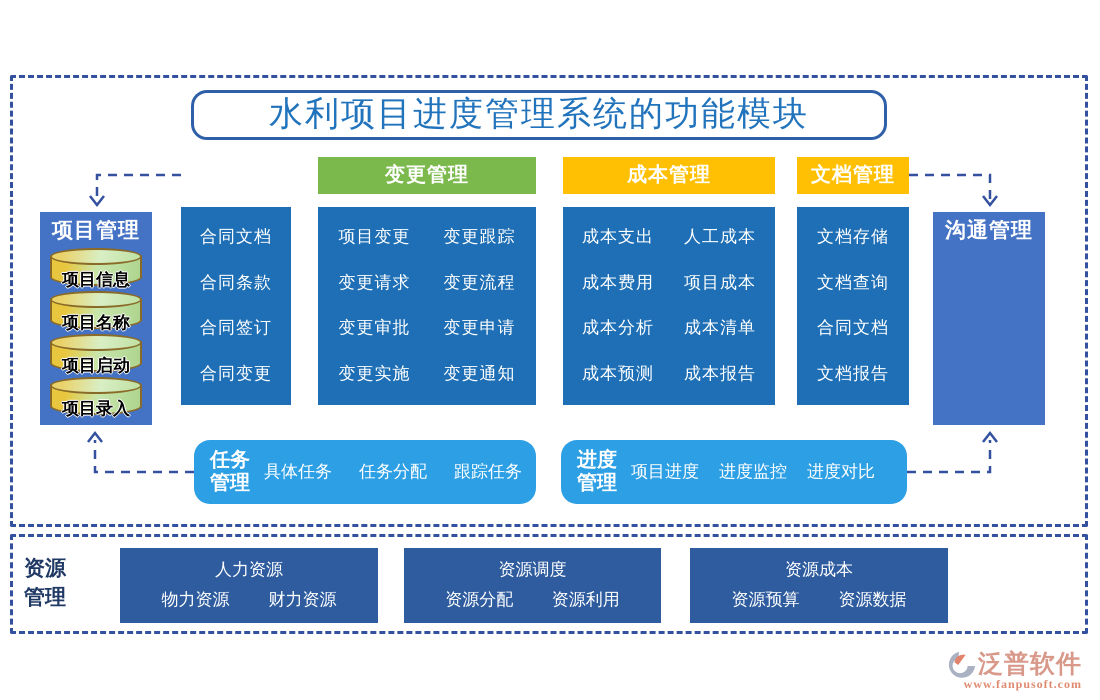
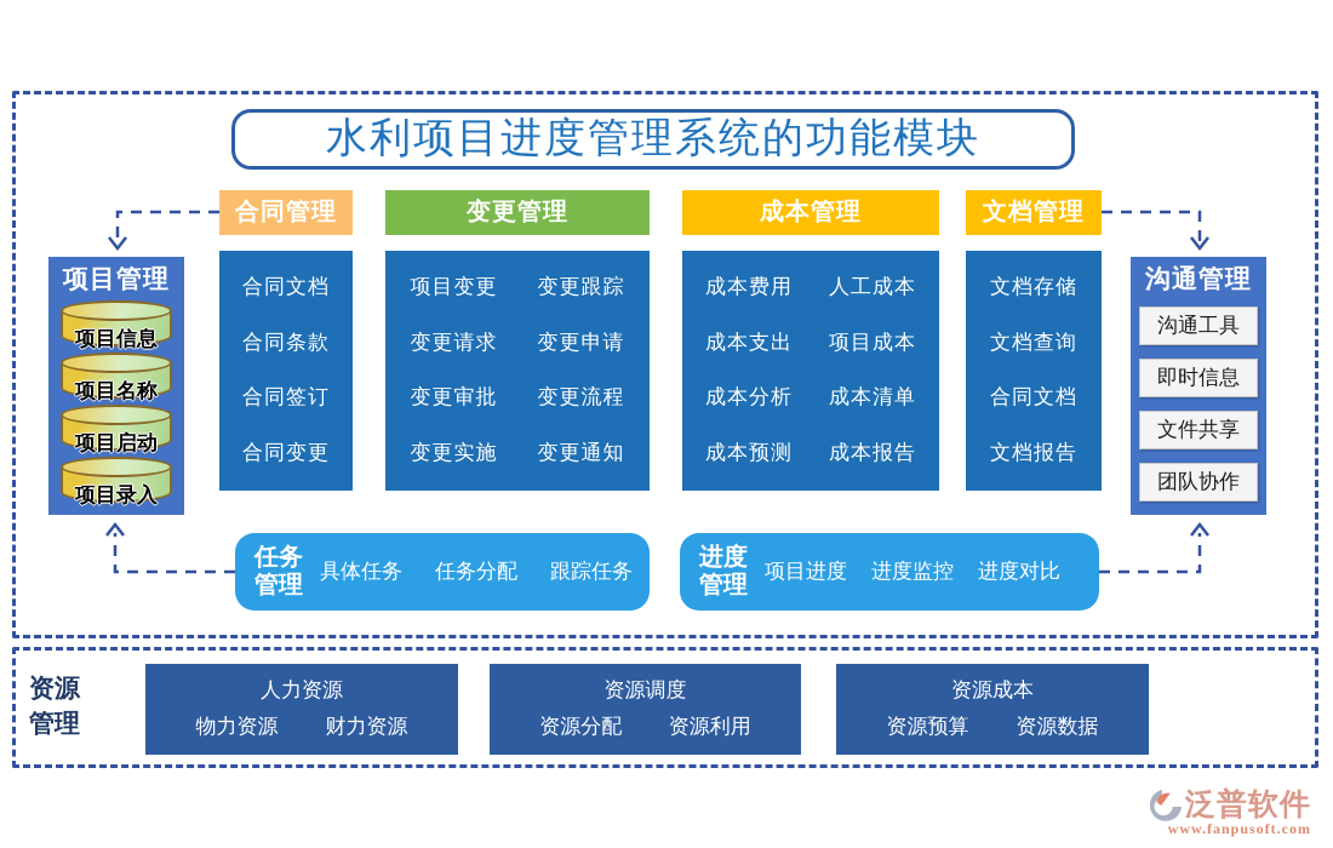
  水利项目进度管理系统的功能模块
+ 合同管理
  变更管理
  成本管理
  文档管理
  合同文档
  合同条款
  合同签订
  合同变更
  项目变更
  变更跟踪
  变更请求
- 变更流程
+ 变更申请
  变更审批
- 变更申请
+ 变更流程
  变更实施
  变更通知
- 成本支出
+ 成本费用
  人工成本
- 成本费用
+ 成本支出
  项目成本
  成本分析
  成本清单
  成本预测
  成本报告
  文档存储
  文档查询
  合同文档
  文档报告
  项目管理
  项目信息
  项目名称
  项目启动
  项目录入
  沟通管理
+ 沟通工具
+ 即时信息
+ 文件共享
+ 团队协作
  任务
  管理
  具体任务
  任务分配
  跟踪任务
  进度
  管理
  项目进度
  进度监控
  进度对比
  资源
  管理
  人力资源
  物力资源
  财力资源
  资源调度
  资源分配
  资源利用
  资源成本
  资源预算
  资源数据
  泛普软件
  www.fanpusoft.com
